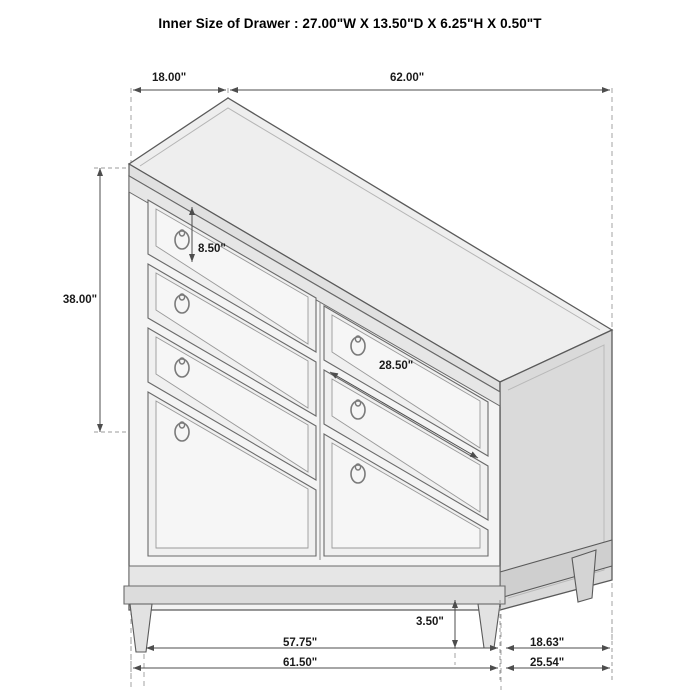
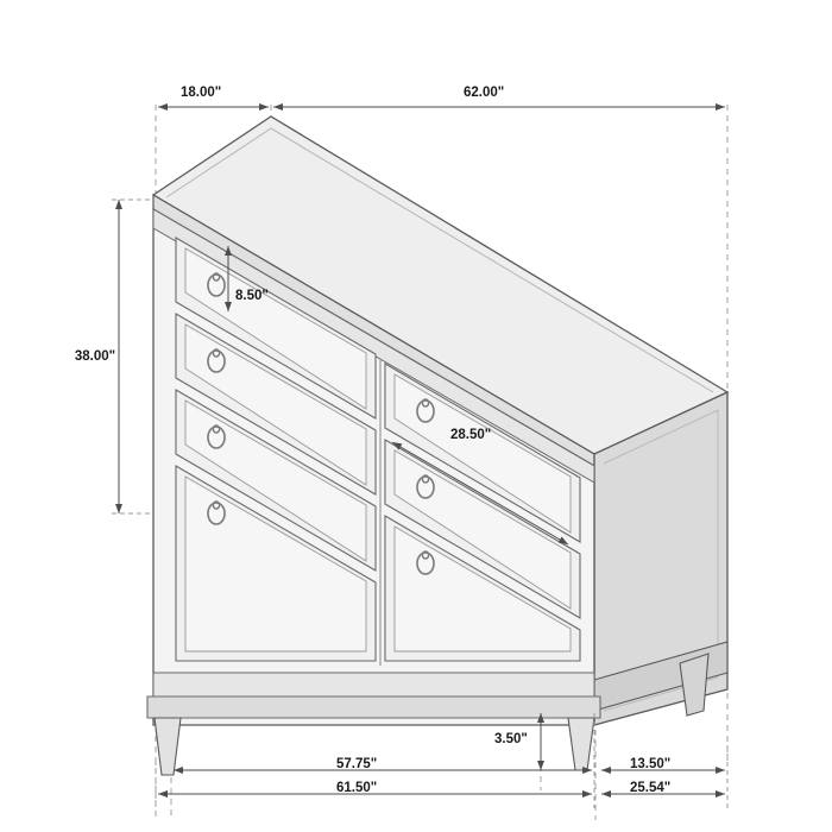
- Inner Size of Drawer : 27.00"W X 13.50"D X 6.25"H X 0.50"T
  18.00"
  62.00"
  38.00"
  8.50"
  28.50"
  3.50"
  57.75"
  61.50"
- 18.63"
+ 13.50"
  25.54"
